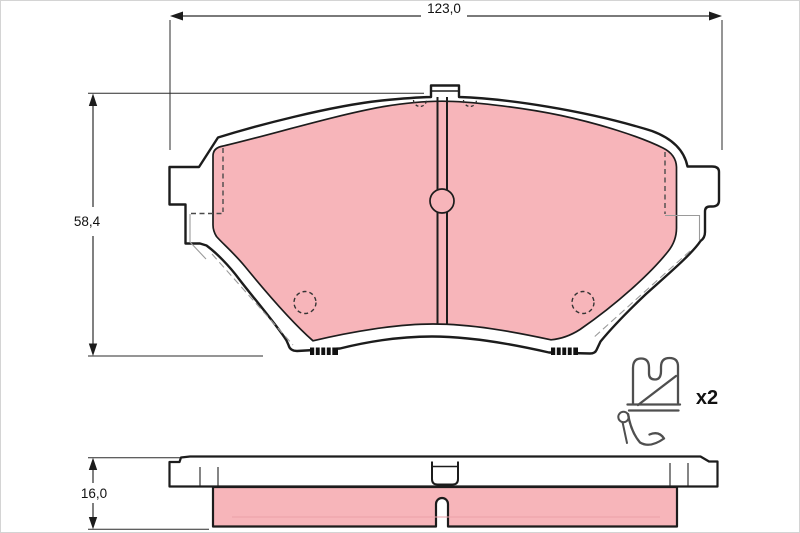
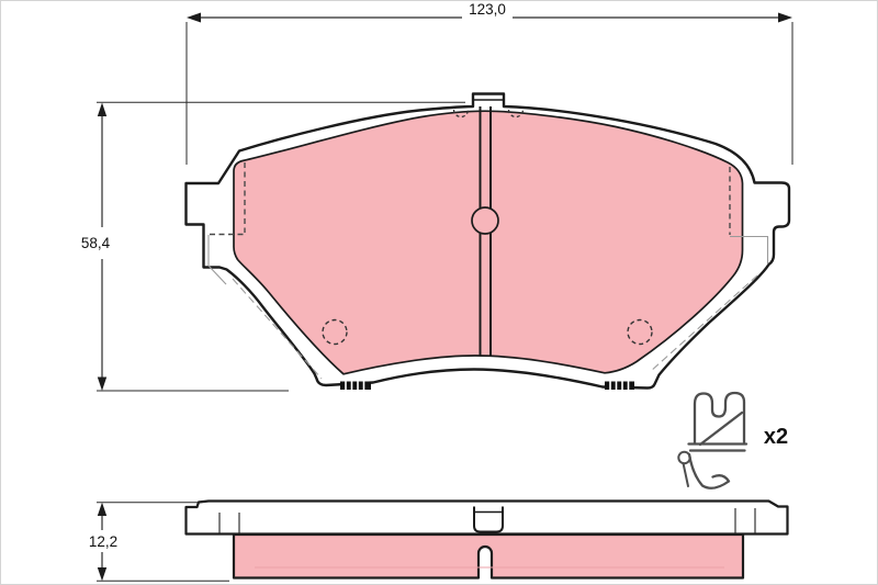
  123,0
  58,4
- 16,0
+ 12,2
  x2
